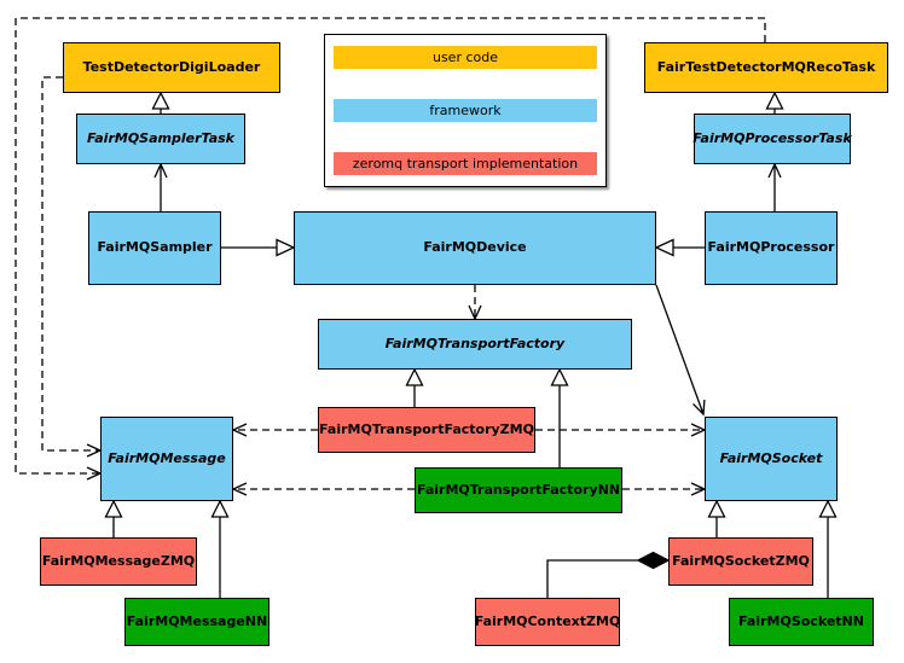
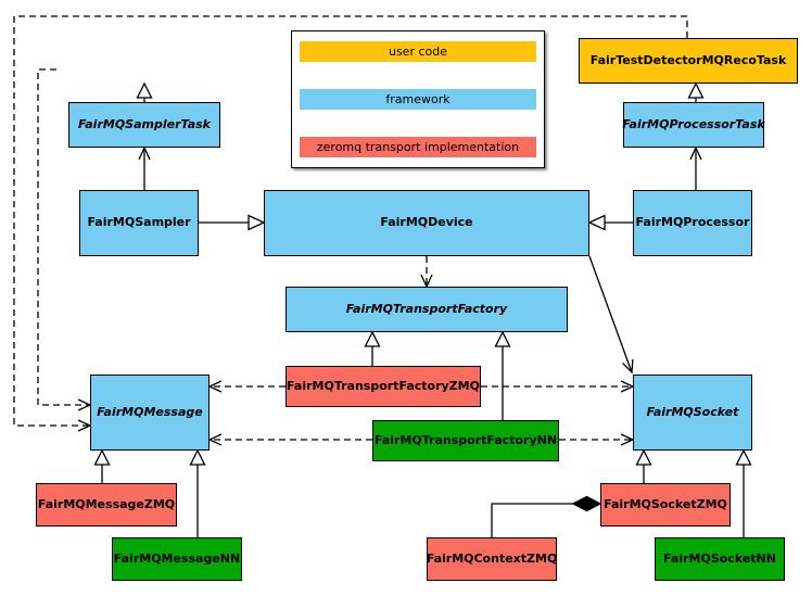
  user code
  framework
  zeromq transport implementation
- TestDetectorDigiLoader
  FairTestDetectorMQRecoTask
  FairMQSamplerTask
  FairMQProcessorTask
  FairMQSampler
  FairMQDevice
  FairMQProcessor
  FairMQTransportFactory
  FairMQTransportFactoryZMQ
  FairMQTransportFactoryNN
  FairMQMessage
  FairMQSocket
  FairMQMessageZMQ
  FairMQMessageNN
  FairMQContextZMQ
  FairMQSocketZMQ
  FairMQSocketNN
